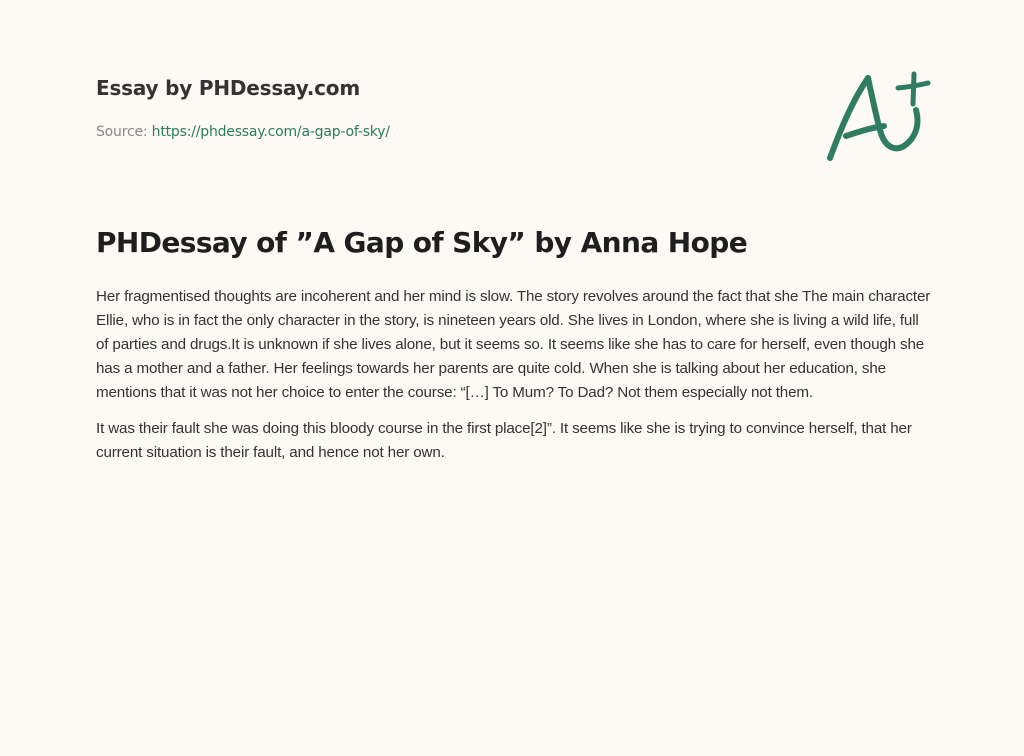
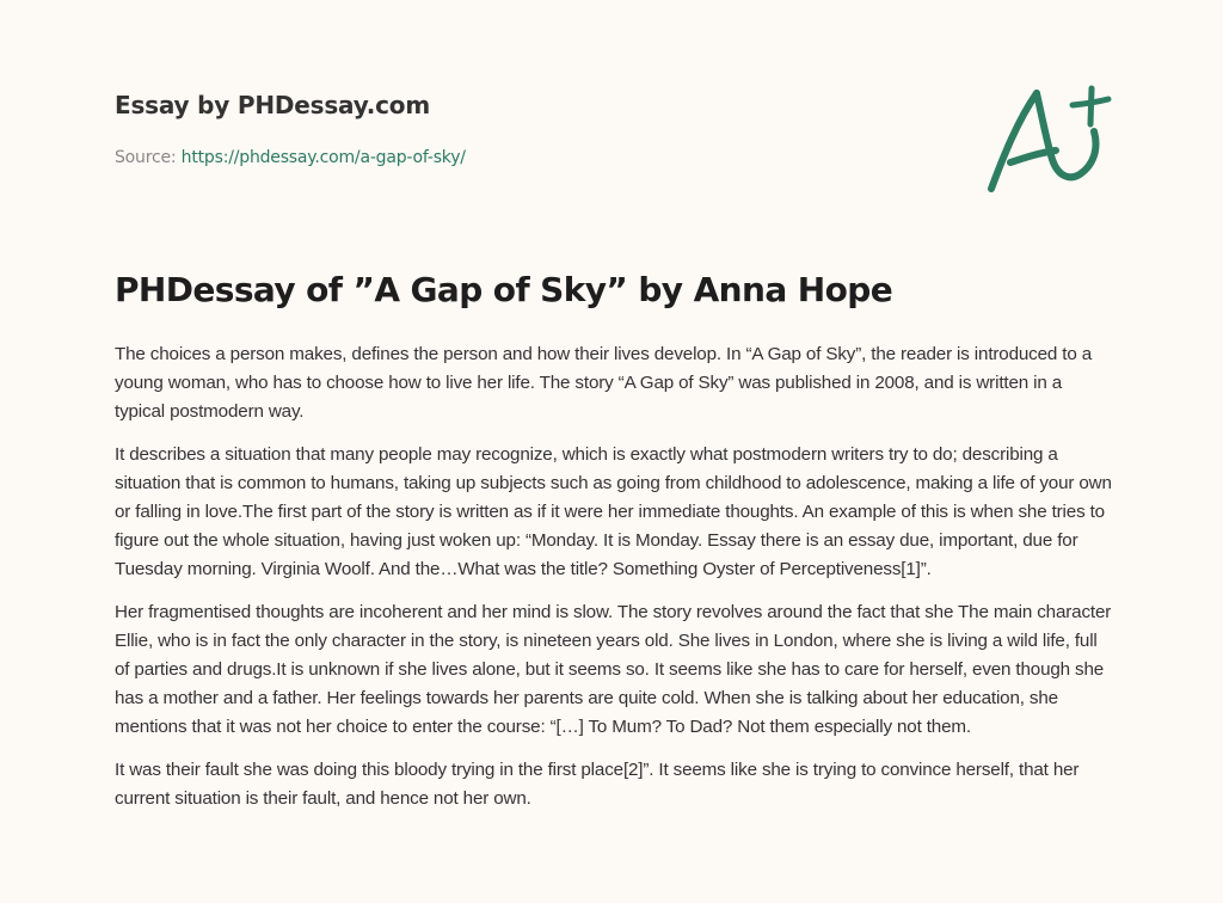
  Essay by PHDessay.com
  Source: https://phdessay.com/a-gap-of-sky/
  PHDessay of ”A Gap of Sky” by Anna Hope
+ The choices a person makes, defines the person and how their lives develop. In “A Gap of Sky”, the reader is introduced to a young woman, who has to choose how to live her life. The story “A Gap of Sky” was published in 2008, and is written in a typical postmodern way.
+ It describes a situation that many people may recognize, which is exactly what postmodern writers try to do; describing a situation that is common to humans, taking up subjects such as going from childhood to adolescence, making a life of your own or falling in love.The first part of the story is written as if it were her immediate thoughts. An example of this is when she tries to figure out the whole situation, having just woken up: “Monday. It is Monday. Essay there is an essay due, important, due for Tuesday morning. Virginia Woolf. And the…What was the title? Something Oyster of Perceptiveness[1]”.
  Her fragmentised thoughts are incoherent and her mind is slow. The story revolves around the fact that she The main character Ellie, who is in fact the only character in the story, is nineteen years old. She lives in London, where she is living a wild life, full of parties and drugs.It is unknown if she lives alone, but it seems so. It seems like she has to care for herself, even though she has a mother and a father. Her feelings towards her parents are quite cold. When she is talking about her education, she mentions that it was not her choice to enter the course: “[…] To Mum? To Dad? Not them especially not them.
- It was their fault she was doing this bloody course in the first place[2]”. It seems like she is trying to convince herself, that her current situation is their fault, and hence not her own.
+ It was their fault she was doing this bloody trying in the first place[2]”. It seems like she is trying to convince herself, that her current situation is their fault, and hence not her own.
